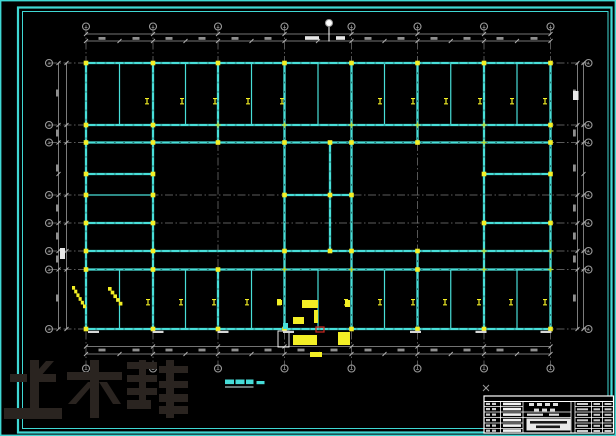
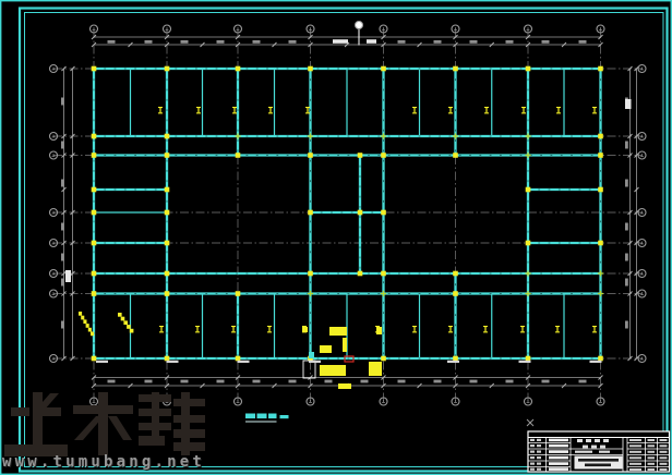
+ www.tumubang.net
